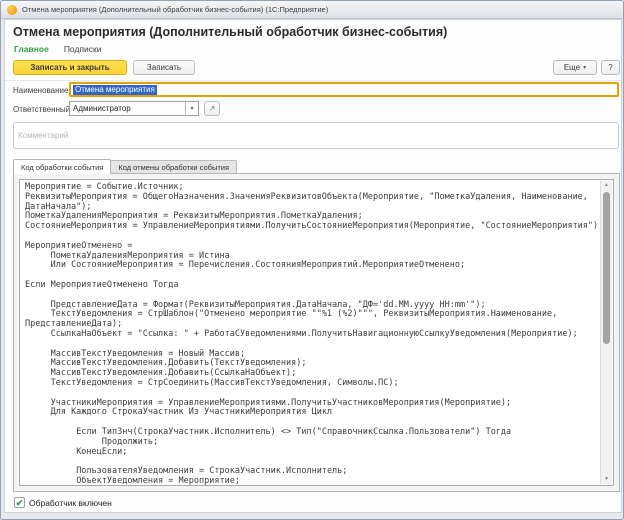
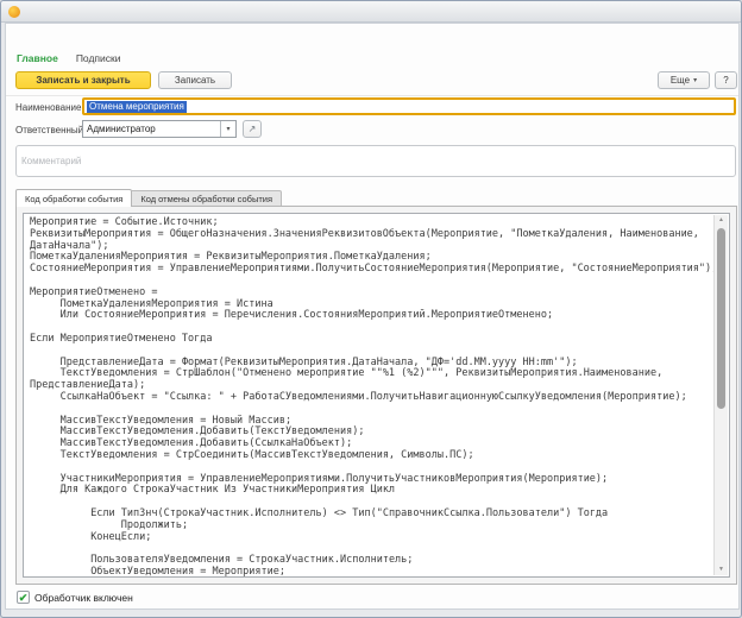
- Отмена мероприятия (Дополнительный обработчик бизнес-события) (1С:Предприятие)
- Отмена мероприятия (Дополнительный обработчик бизнес-события)
  Главное
  Подписки
  Записать и закрыть
  Записать
  Еще
  ?
  Наименование
  Отмена мероприятия
  Ответственный
  Администратор
  ↗
  Комментарий
  Код обработки события
  Код отмены обработки события
  Мероприятие = Событие.Источник;
  РеквизитыМероприятия = ОбщегоНазначения.ЗначенияРеквизитовОбъекта(Мероприятие, "ПометкаУдаления, Наименование,
  ДатаНачала");
  ПометкаУдаленияМероприятия = РеквизитыМероприятия.ПометкаУдаления;
  СостояниеМероприятия = УправлениеМероприятиями.ПолучитьСостояниеМероприятия(Мероприятие, "СостояниеМероприятия")
  МероприятиеОтменено =
  ПометкаУдаленияМероприятия = Истина
  Или СостояниеМероприятия = Перечисления.СостоянияМероприятий.МероприятиеОтменено;
  Если МероприятиеОтменено Тогда
  ПредставлениеДата = Формат(РеквизитыМероприятия.ДатаНачала, "ДФ='dd.MM.yyyy HH:mm'");
  ТекстУведомления = СтрШаблон("Отменено мероприятие ""%1 (%2)""", РеквизитыМероприятия.Наименование,
  ПредставлениеДата);
  СсылкаНаОбъект = "Ссылка: " + РаботаСУведомлениями.ПолучитьНавигационнуюСсылкуУведомления(Мероприятие);
  МассивТекстУведомления = Новый Массив;
  МассивТекстУведомления.Добавить(ТекстУведомления);
  МассивТекстУведомления.Добавить(СсылкаНаОбъект);
  ТекстУведомления = СтрСоединить(МассивТекстУведомления, Символы.ПС);
  УчастникиМероприятия = УправлениеМероприятиями.ПолучитьУчастниковМероприятия(Мероприятие);
  Для Каждого СтрокаУчастник Из УчастникиМероприятия Цикл
  Если ТипЗнч(СтрокаУчастник.Исполнитель) <> Тип("СправочникСсылка.Пользователи") Тогда
  Продолжить;
  КонецЕсли;
  ПользователяУведомления = СтрокаУчастник.Исполнитель;
  ОбъектУведомления = Мероприятие;
  ✔
  Обработчик включен
